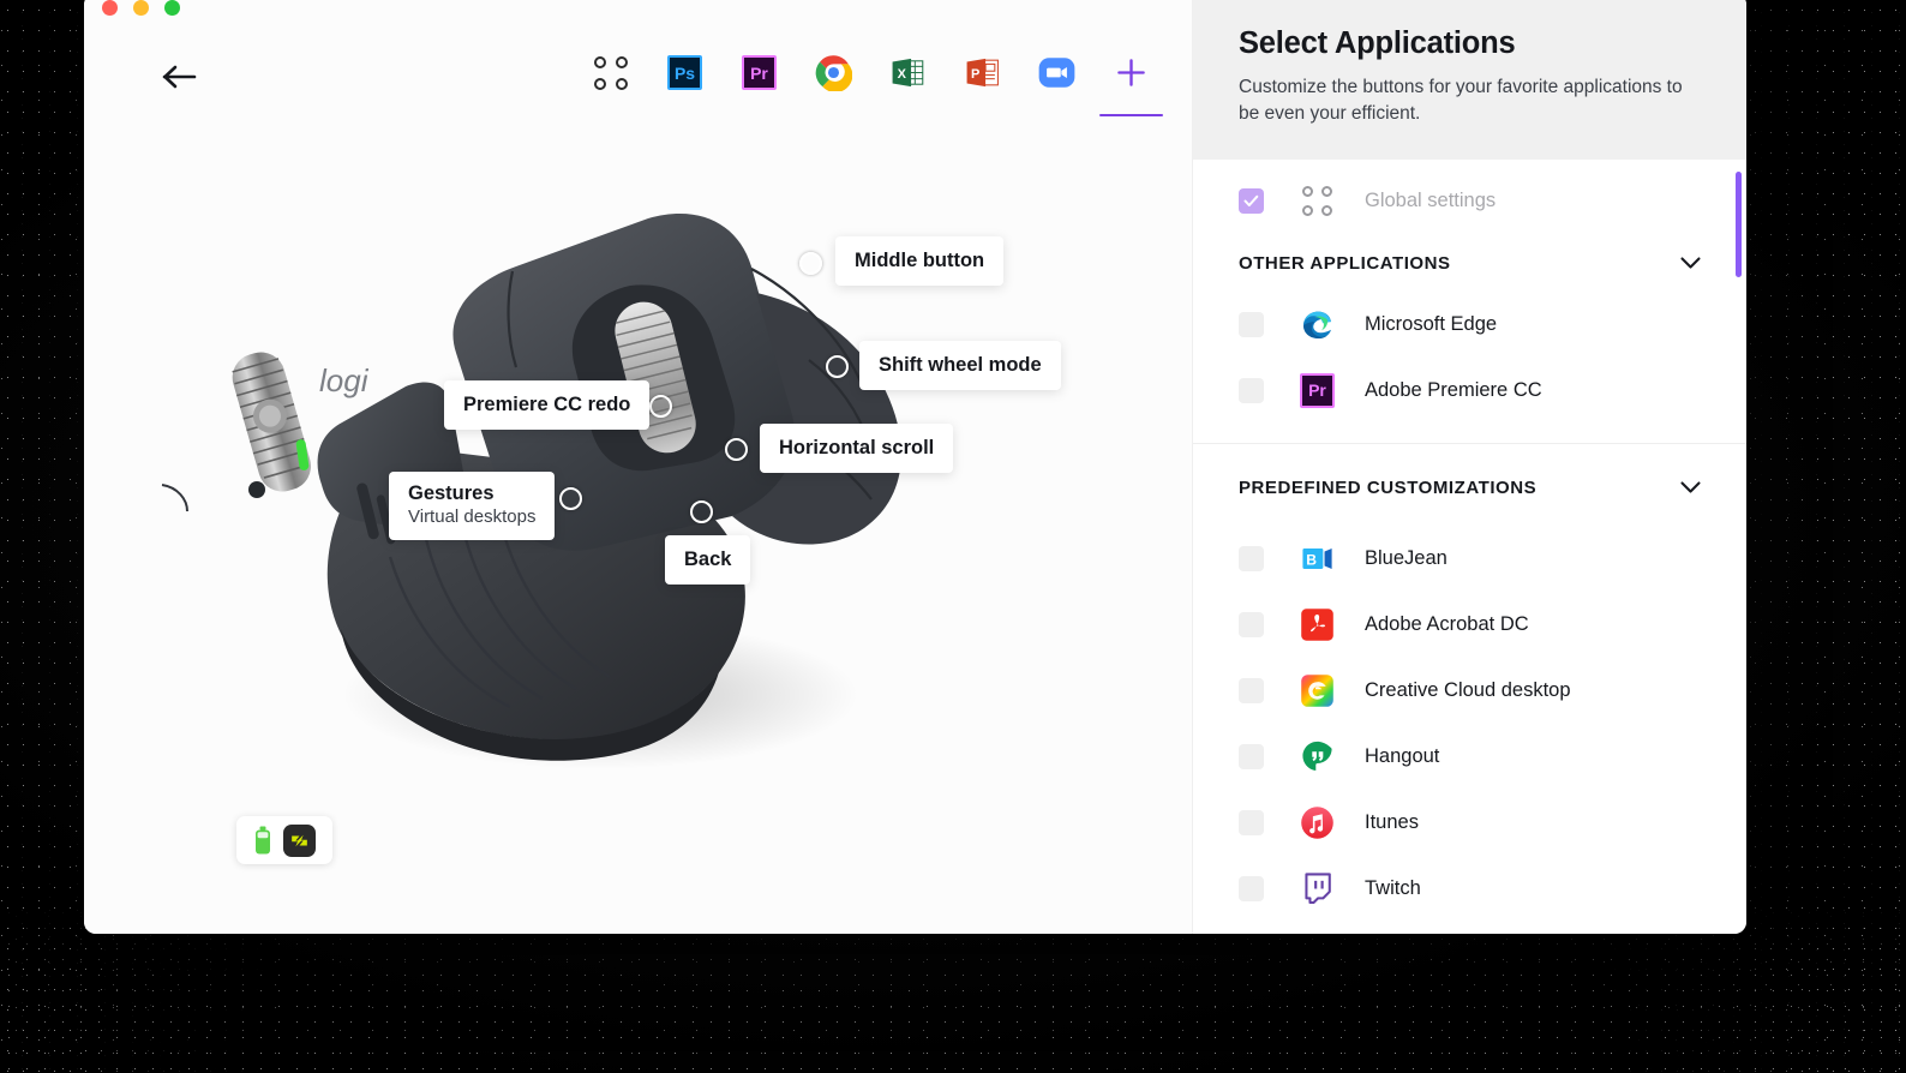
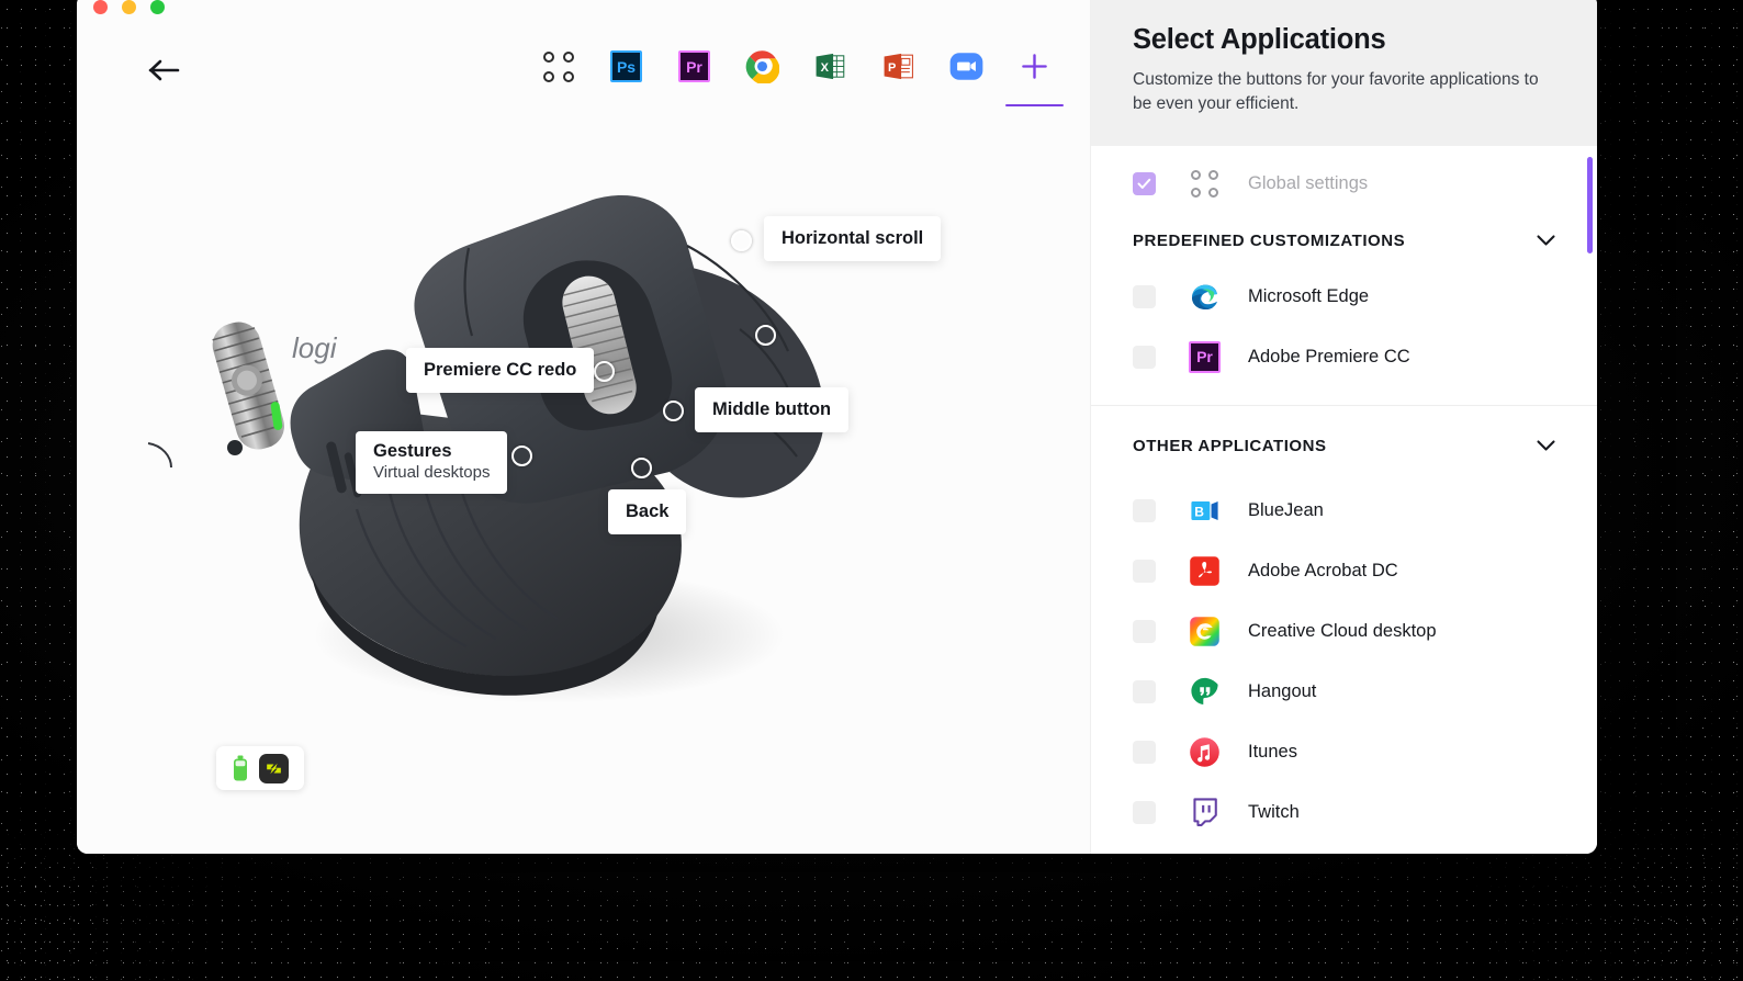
  Ps
  Pr
  X
  P
  logi
- Middle button
+ Horizontal scroll
- Shift wheel mode
  Premiere CC redo
- Horizontal scroll
+ Middle button
  Gestures
  Virtual desktops
  Back
  Select Applications
  Customize the buttons for your favorite applications to be even your efficient.
  Global settings
- OTHER APPLICATIONS
+ PREDEFINED CUSTOMIZATIONS
  Microsoft Edge
  Pr
  Adobe Premiere CC
- PREDEFINED CUSTOMIZATIONS
+ OTHER APPLICATIONS
  B
  BlueJean
  Adobe Acrobat DC
  Creative Cloud desktop
  Hangout
  Itunes
  Twitch
